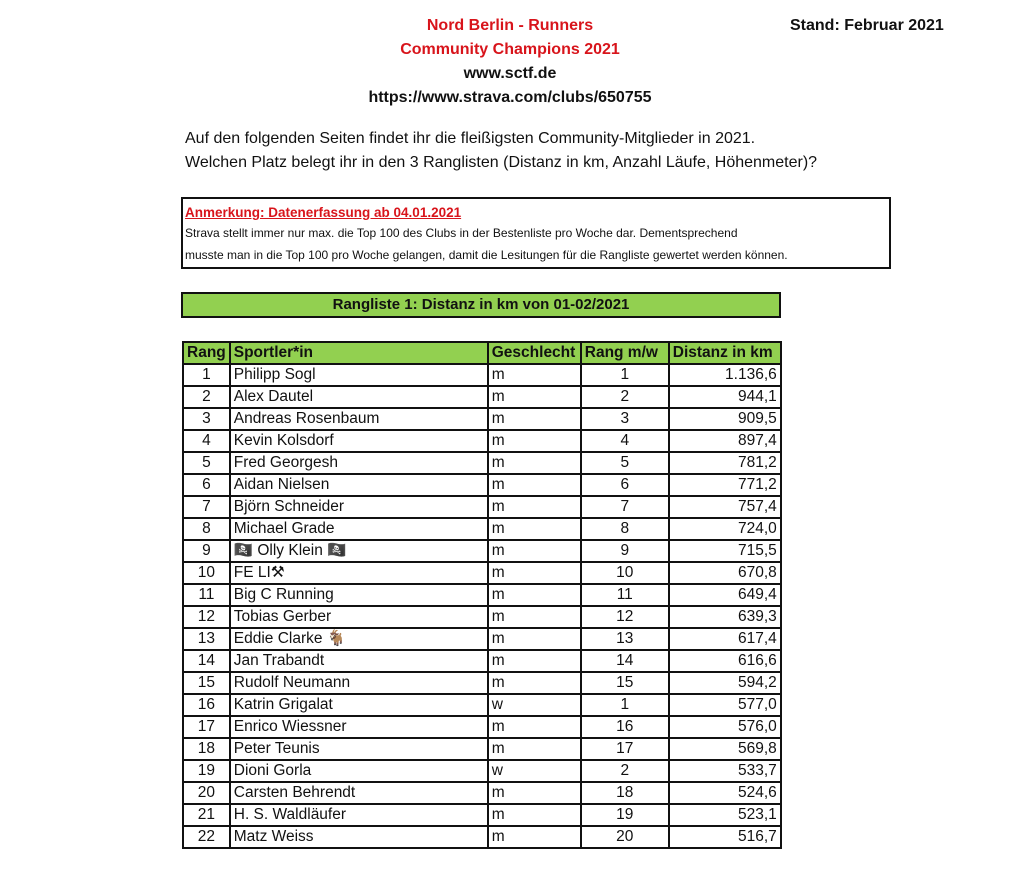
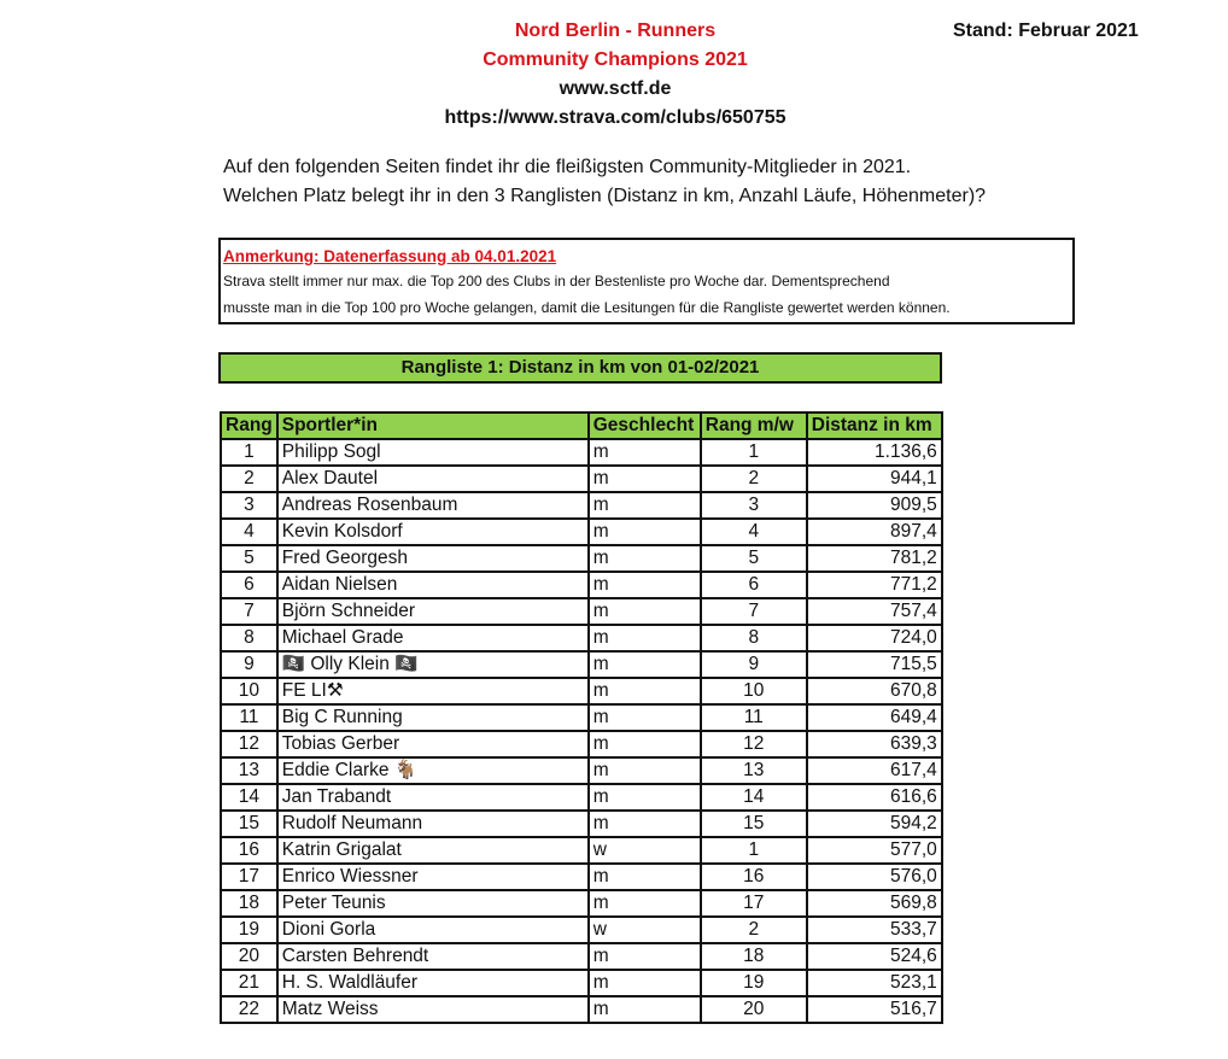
  Nord Berlin - Runners
  Community Champions 2021
  www.sctf.de
  https://www.strava.com/clubs/650755
  Stand: Februar 2021
  Auf den folgenden Seiten findet ihr die fleißigsten Community-Mitglieder in 2021.
  Welchen Platz belegt ihr in den 3 Ranglisten (Distanz in km, Anzahl Läufe, Höhenmeter)?
  Anmerkung: Datenerfassung ab 04.01.2021
- Strava stellt immer nur max. die Top 100 des Clubs in der Bestenliste pro Woche dar. Dementsprechend
+ Strava stellt immer nur max. die Top 200 des Clubs in der Bestenliste pro Woche dar. Dementsprechend
  musste man in die Top 100 pro Woche gelangen, damit die Lesitungen für die Rangliste gewertet werden können.
  Rangliste 1: Distanz in km von 01-02/2021
  Rang	Sportler*in	Geschlecht	Rang m/w	Distanz in km
  1	Philipp Sogl	m	1	1.136,6
  2	Alex Dautel	m	2	944,1
  3	Andreas Rosenbaum	m	3	909,5
  4	Kevin Kolsdorf	m	4	897,4
  5	Fred Georgesh	m	5	781,2
  6	Aidan Nielsen	m	6	771,2
  7	Björn Schneider	m	7	757,4
  8	Michael Grade	m	8	724,0
  9	🏴‍☠️ Olly Klein 🏴‍☠️	m	9	715,5
  10	FE LI⚒	m	10	670,8
  11	Big C Running	m	11	649,4
  12	Tobias Gerber	m	12	639,3
  13	Eddie Clarke 🐐	m	13	617,4
  14	Jan Trabandt	m	14	616,6
  15	Rudolf Neumann	m	15	594,2
  16	Katrin Grigalat	w	1	577,0
  17	Enrico Wiessner	m	16	576,0
  18	Peter Teunis	m	17	569,8
  19	Dioni Gorla	w	2	533,7
  20	Carsten Behrendt	m	18	524,6
  21	H. S. Waldläufer	m	19	523,1
  22	Matz Weiss	m	20	516,7
